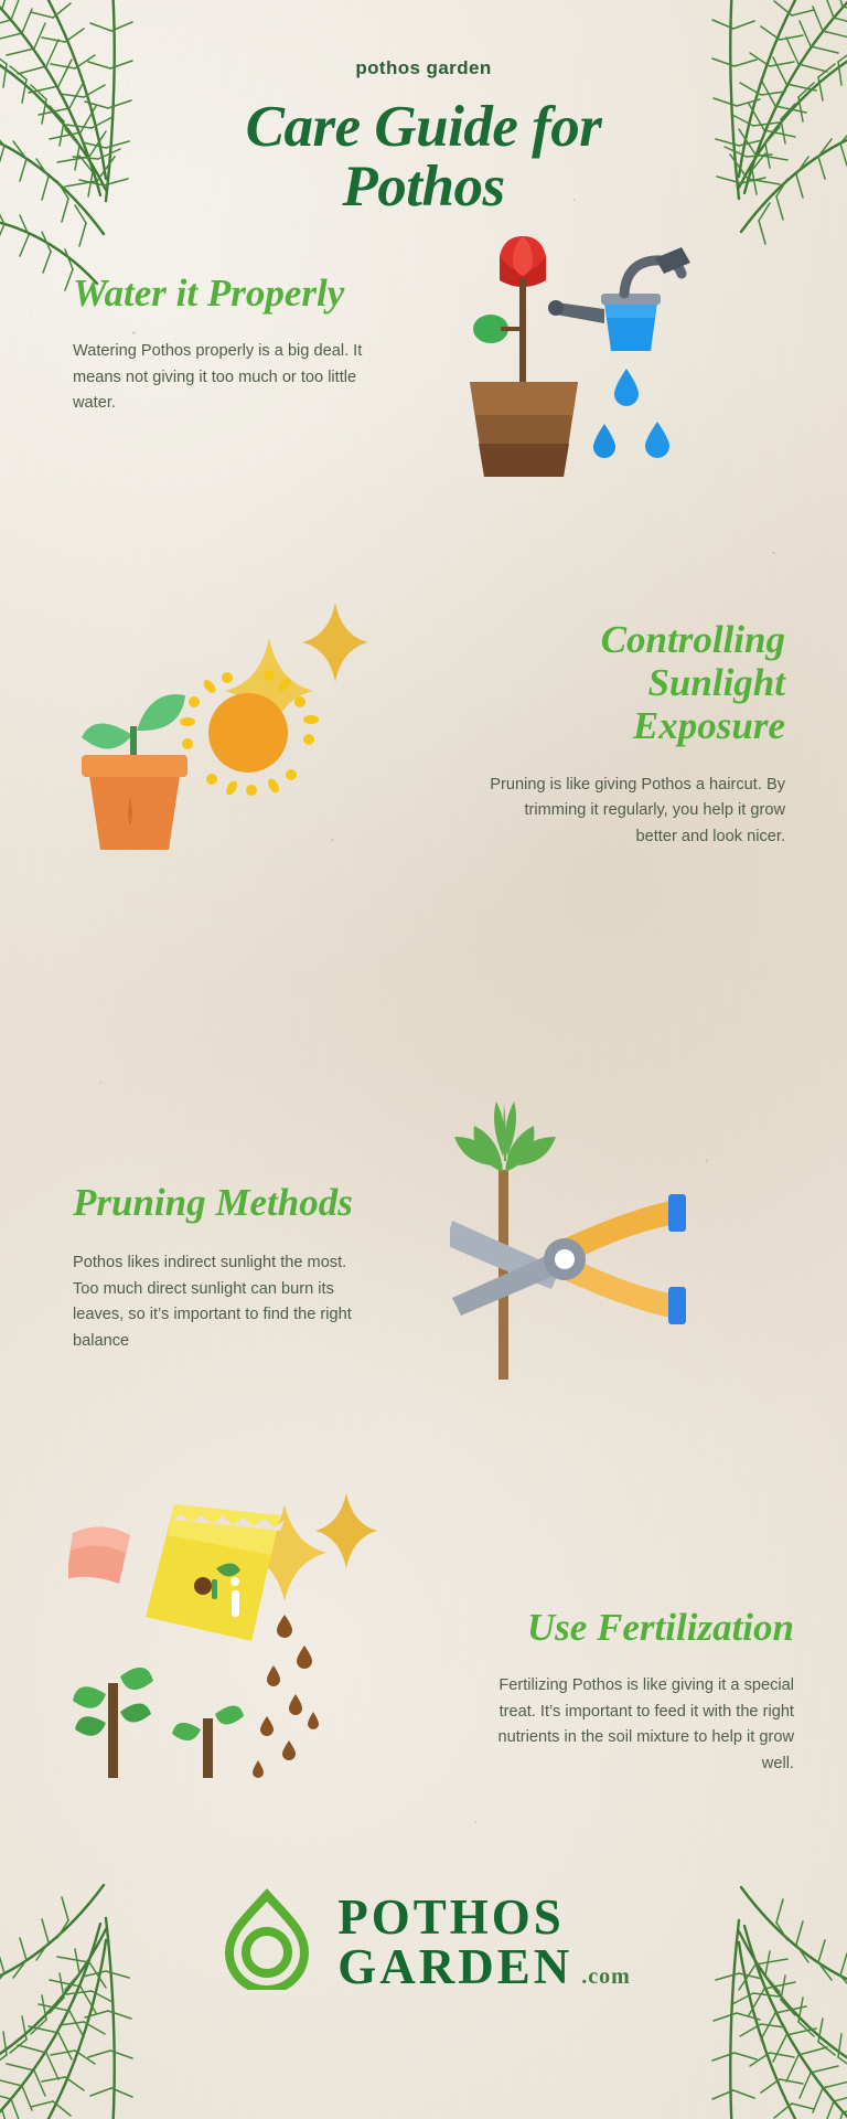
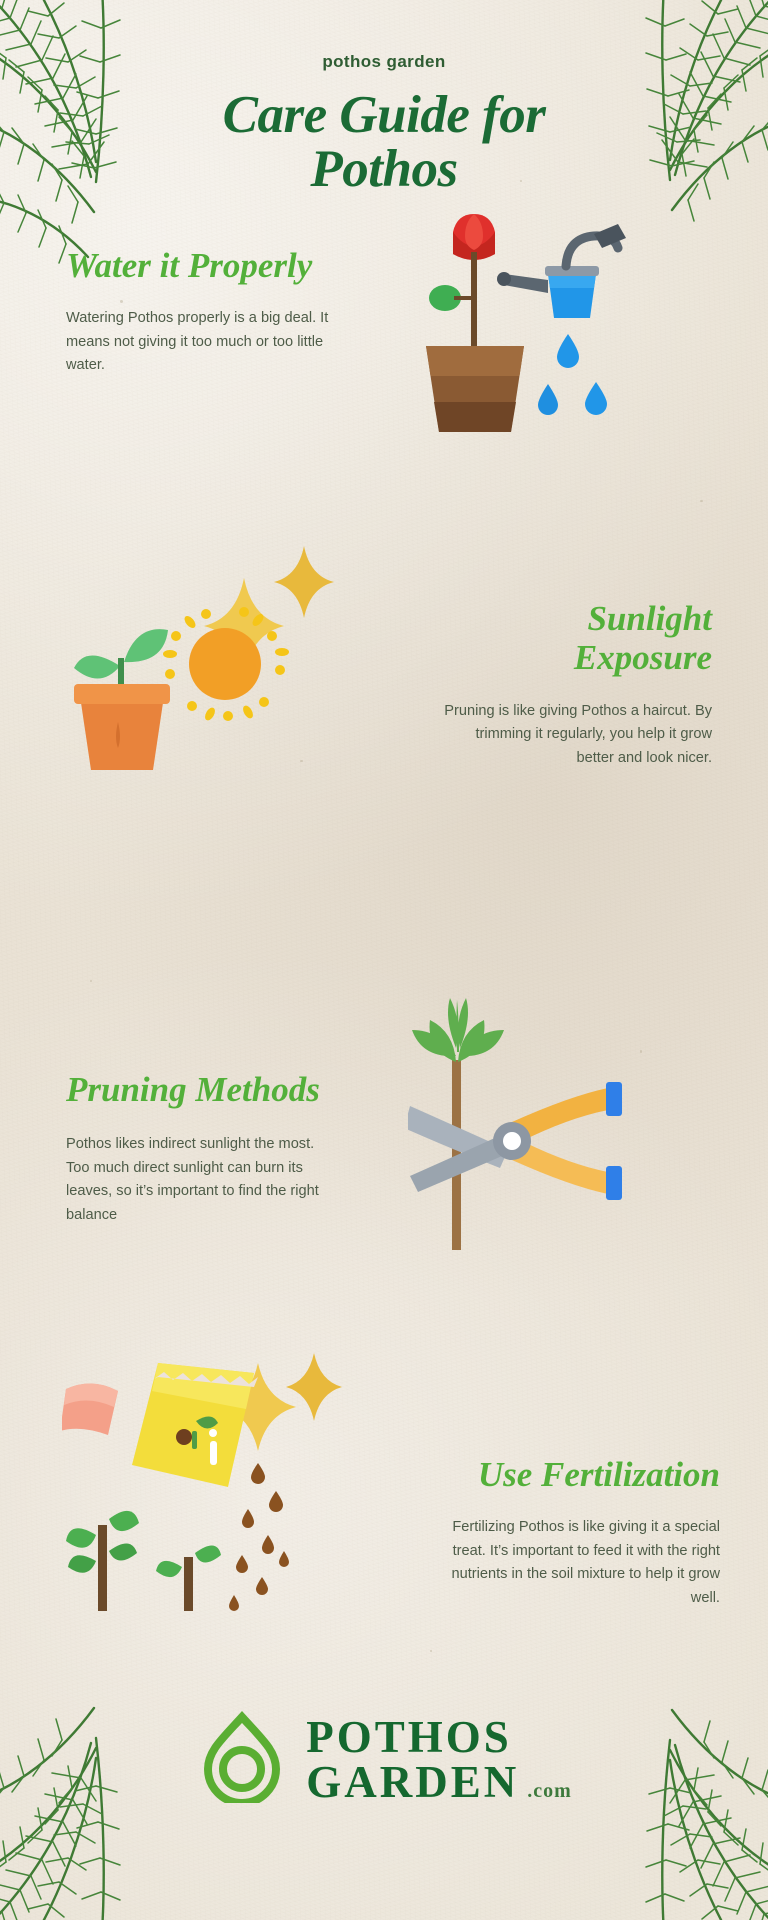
  pothos garden
  Care Guide for
  Pothos
  Water it Properly
  Watering Pothos properly is a big deal. It means not giving it too much or too little water.
- Controlling
  Sunlight
  Exposure
  Pruning is like giving Pothos a haircut. By trimming it regularly, you help it grow better and look nicer.
  Pruning Methods
  Pothos likes indirect sunlight the most. Too much direct sunlight can burn its leaves, so it’s important to find the right balance
  Use Fertilization
  Fertilizing Pothos is like giving it a special treat. It’s important to feed it with the right nutrients in the soil mixture to help it grow well.
  POTHOS
  GARDEN
  .com
